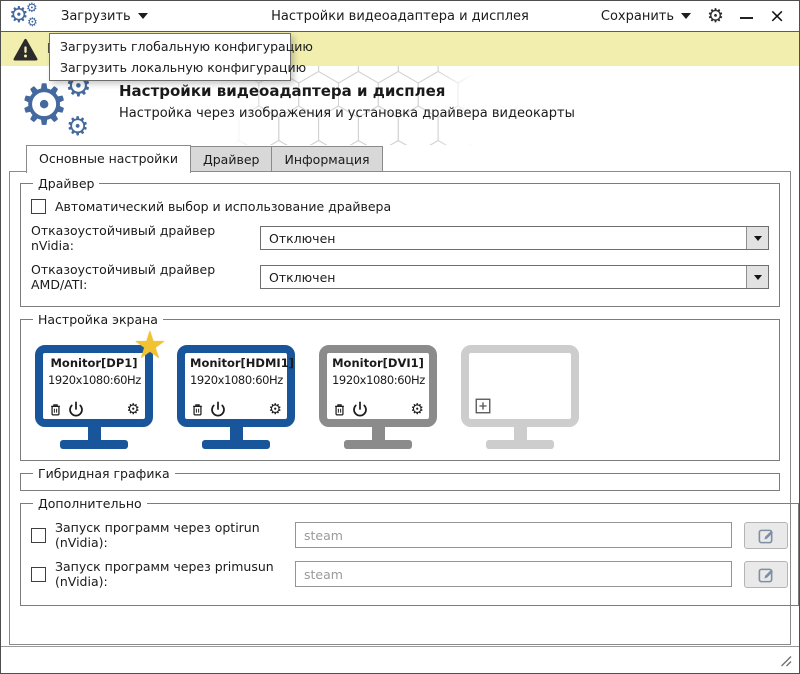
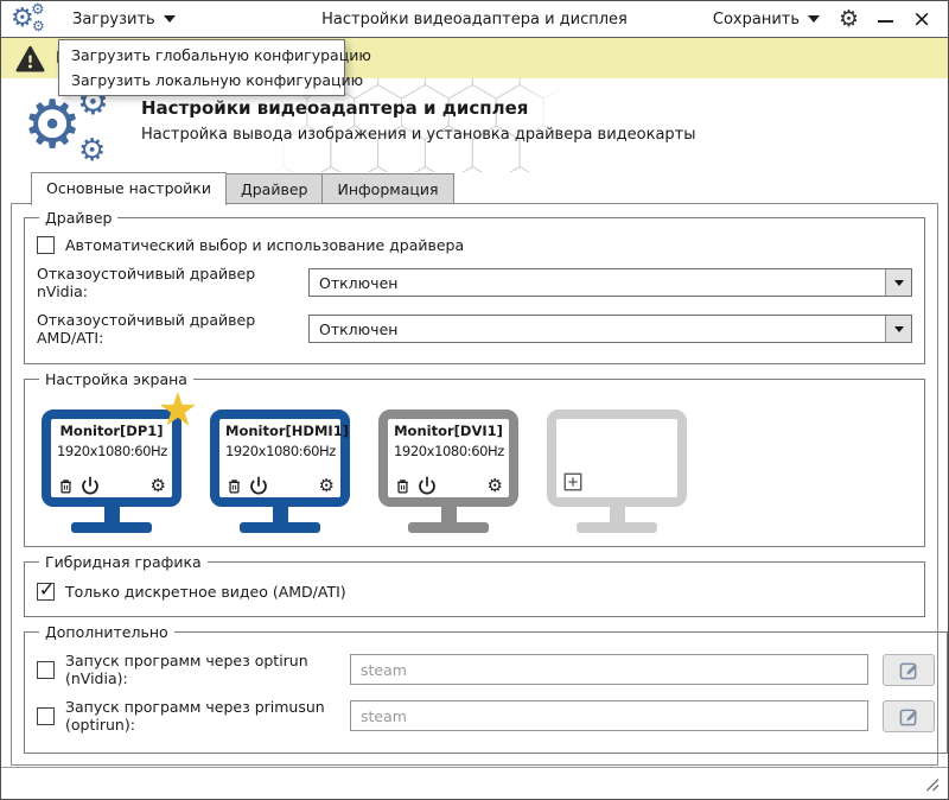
  ⚙
  ⚙
  ⚙
  Загрузить
  Настройки видеоадаптера и дисплея
  Сохранить
  ⚙
  ×
  Загрузить глобальную конфигурацию
  Загрузить локальную конфигурацию
  ⚙
  ⚙
  ⚙
  Настройки видеоадаптера и дисплея
- Настройка через изображения и установка драйвера видеокарты
+ Настройка вывода изображения и установка драйвера видеокарты
  Основные настройки
  Драйвер
  Информация
  Драйвер
  Автоматический выбор и использование драйвера
  Отказоустойчивый драйвер nVidia:
  Отключен
  Отказоустойчивый драйвер AMD/ATI:
  Отключен
  Настройка экрана
  ★
  Monitor[DP1]
  1920x1080:60Hz
  ⚙
  Monitor[HDMI1]
  1920x1080:60Hz
  ⚙
  Monitor[DVI1]
  1920x1080:60Hz
  ⚙
  Гибридная графика
+ Только дискретное видео (AMD/ATI)
  Дополнительно
  Запуск программ через optirun (nVidia):
  steam
- Запуск программ через primusun (nVidia):
+ Запуск программ через primusun (optirun):
  steam
